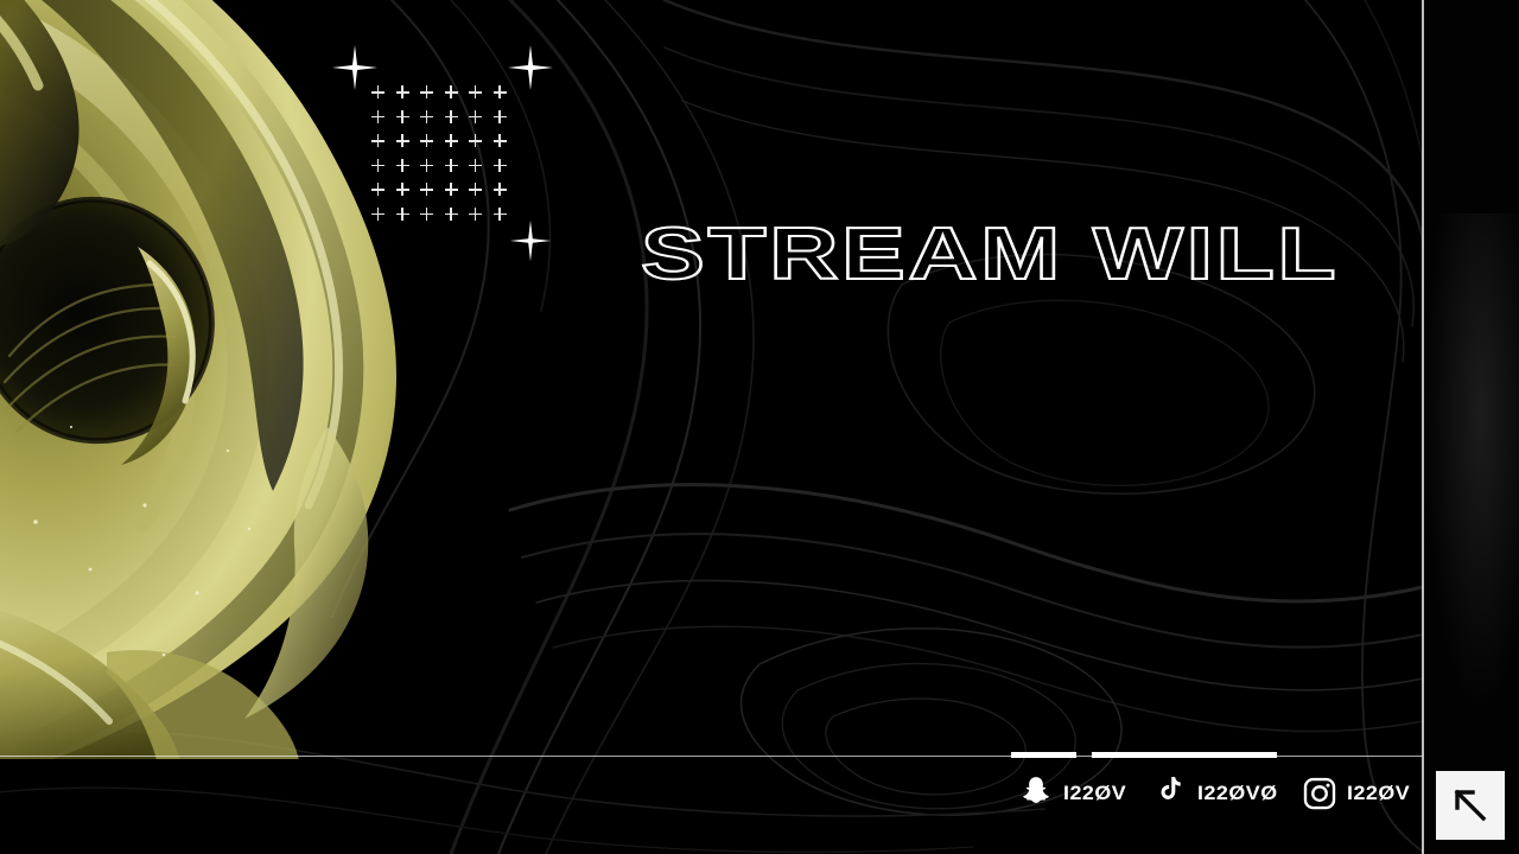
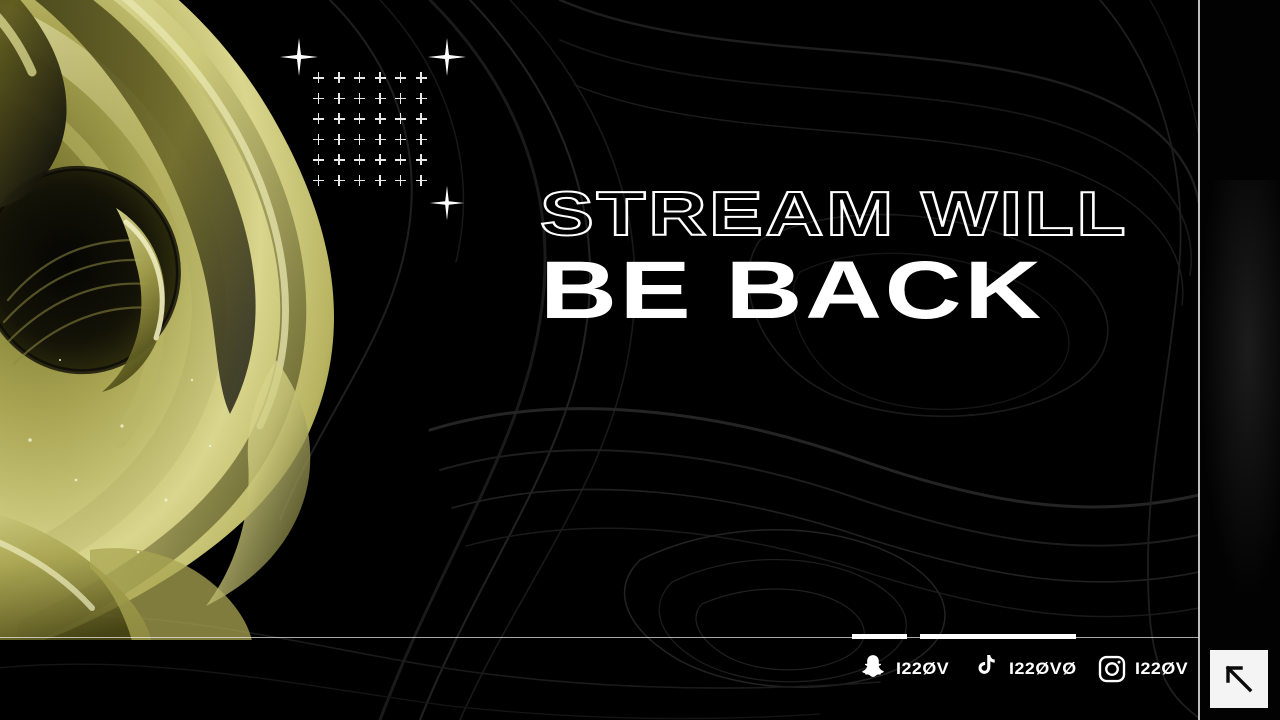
  STREAM WILL
+ BE BACK
  I22ØV
  I22ØVØ
  I22ØV
